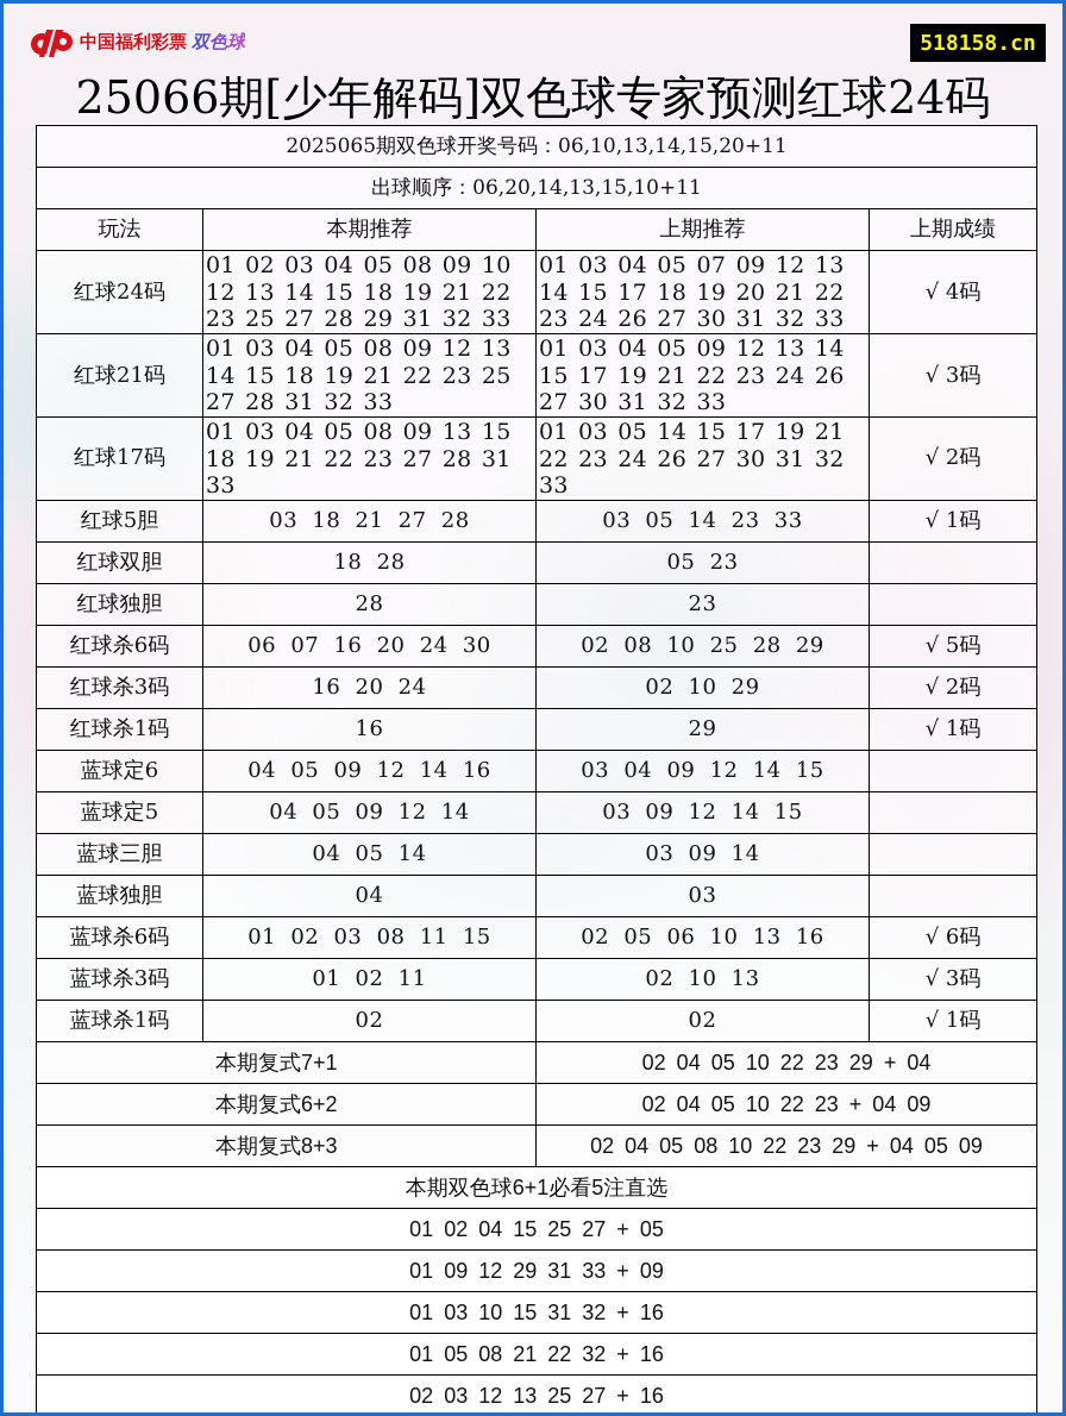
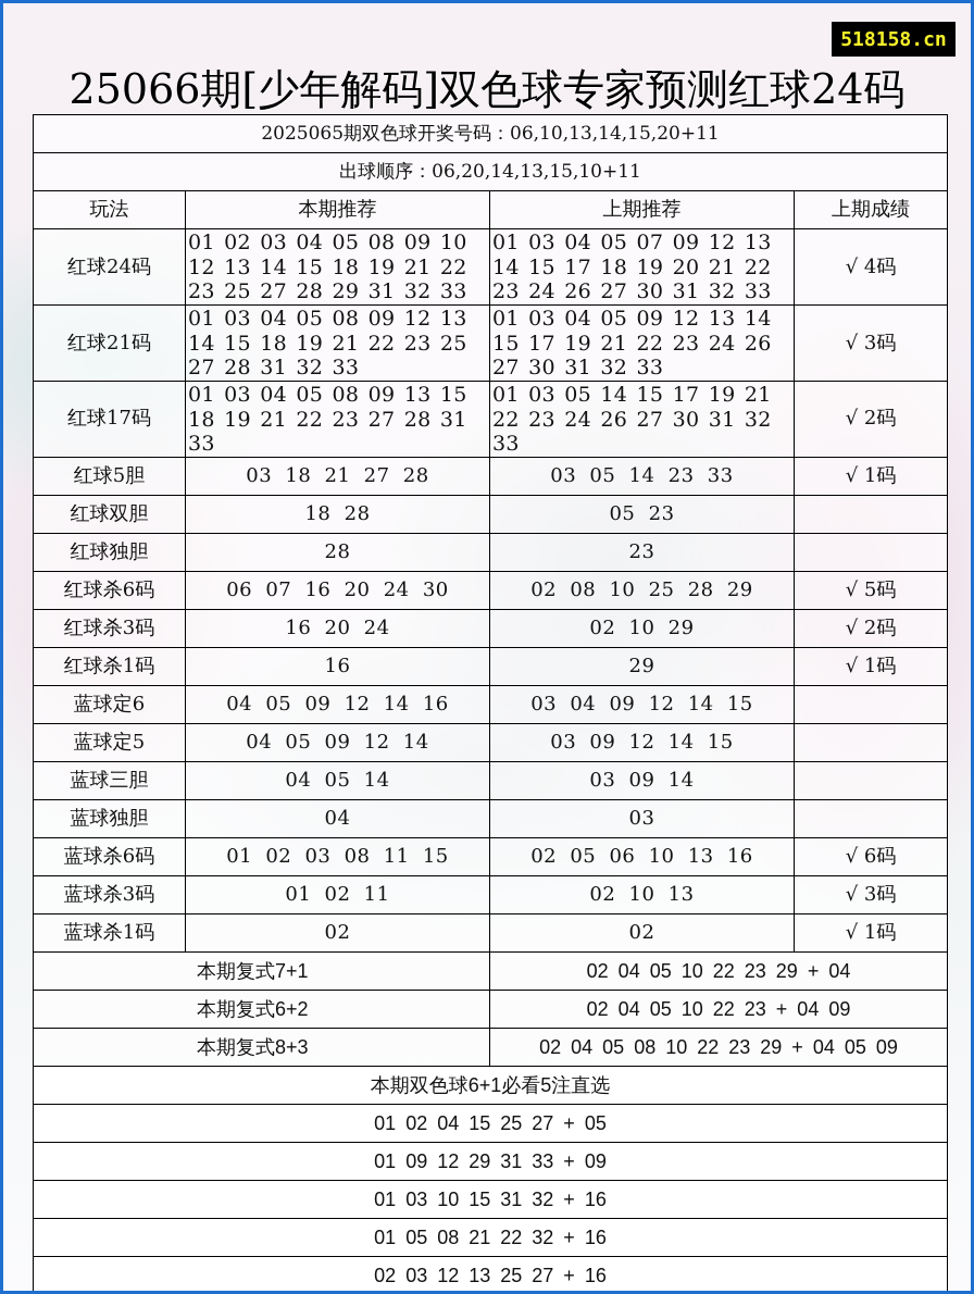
- 中国福利彩票
- 双色球
  518158.cn
  25066期[少年解码]双色球专家预测红球24码
  2025065期双色球开奖号码：06,10,13,14,15,20+11
  出球顺序：06,20,14,13,15,10+11
  玩法	本期推荐	上期推荐	上期成绩
  红球24码	01 02 03 04 05 08 09 10 12 13 14 15 18 19 21 22 23 25 27 28 29 31 32 33	01 03 04 05 07 09 12 13 14 15 17 18 19 20 21 22 23 24 26 27 30 31 32 33	√ 4码
  红球21码	01 03 04 05 08 09 12 13 14 15 18 19 21 22 23 25 27 28 31 32 33	01 03 04 05 09 12 13 14 15 17 19 21 22 23 24 26 27 30 31 32 33	√ 3码
  红球17码	01 03 04 05 08 09 13 15 18 19 21 22 23 27 28 31 33	01 03 05 14 15 17 19 21 22 23 24 26 27 30 31 32 33	√ 2码
  红球5胆	03 18 21 27 28	03 05 14 23 33	√ 1码
  红球双胆	18 28	05 23
  红球独胆	28	23
  红球杀6码	06 07 16 20 24 30	02 08 10 25 28 29	√ 5码
  红球杀3码	16 20 24	02 10 29	√ 2码
  红球杀1码	16	29	√ 1码
  蓝球定6	04 05 09 12 14 16	03 04 09 12 14 15
  蓝球定5	04 05 09 12 14	03 09 12 14 15
  蓝球三胆	04 05 14	03 09 14
  蓝球独胆	04	03
  蓝球杀6码	01 02 03 08 11 15	02 05 06 10 13 16	√ 6码
  蓝球杀3码	01 02 11	02 10 13	√ 3码
  蓝球杀1码	02	02	√ 1码
  本期复式7+1	02 04 05 10 22 23 29 + 04
  本期复式6+2	02 04 05 10 22 23 + 04 09
  本期复式8+3	02 04 05 08 10 22 23 29 + 04 05 09
  本期双色球6+1必看5注直选
  01 02 04 15 25 27 + 05
  01 09 12 29 31 33 + 09
  01 03 10 15 31 32 + 16
  01 05 08 21 22 32 + 16
  02 03 12 13 25 27 + 16
